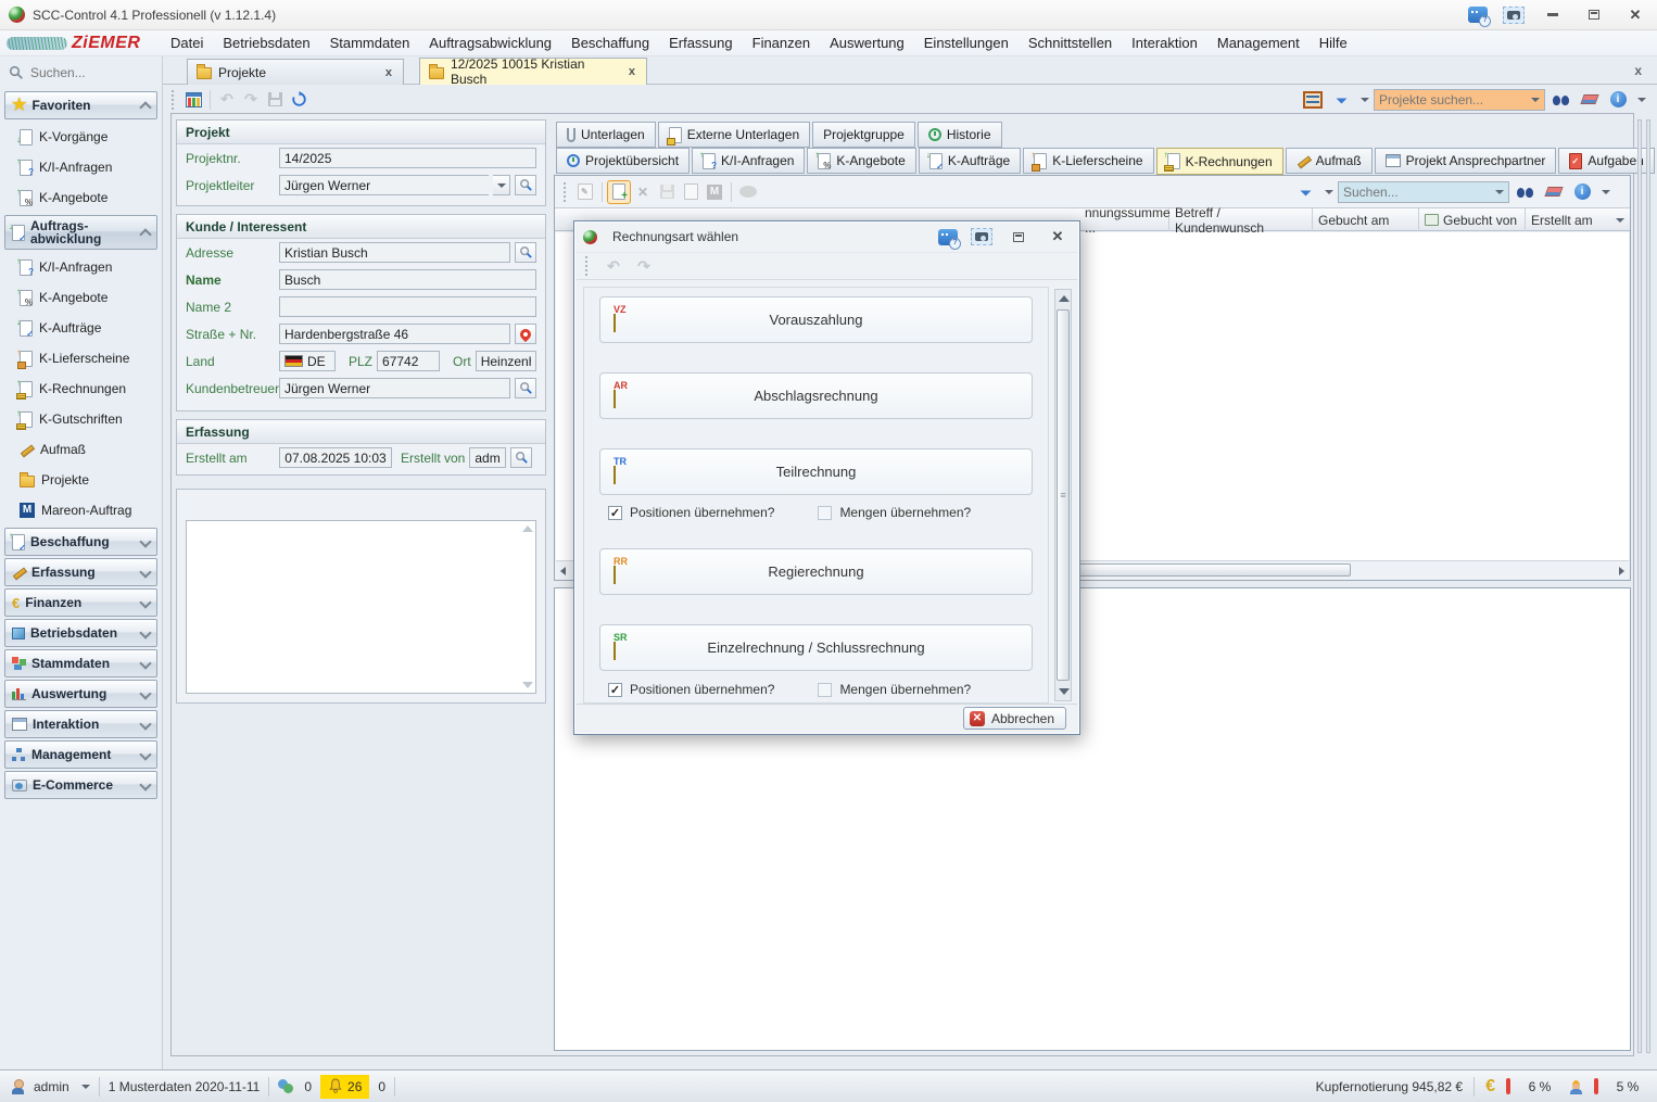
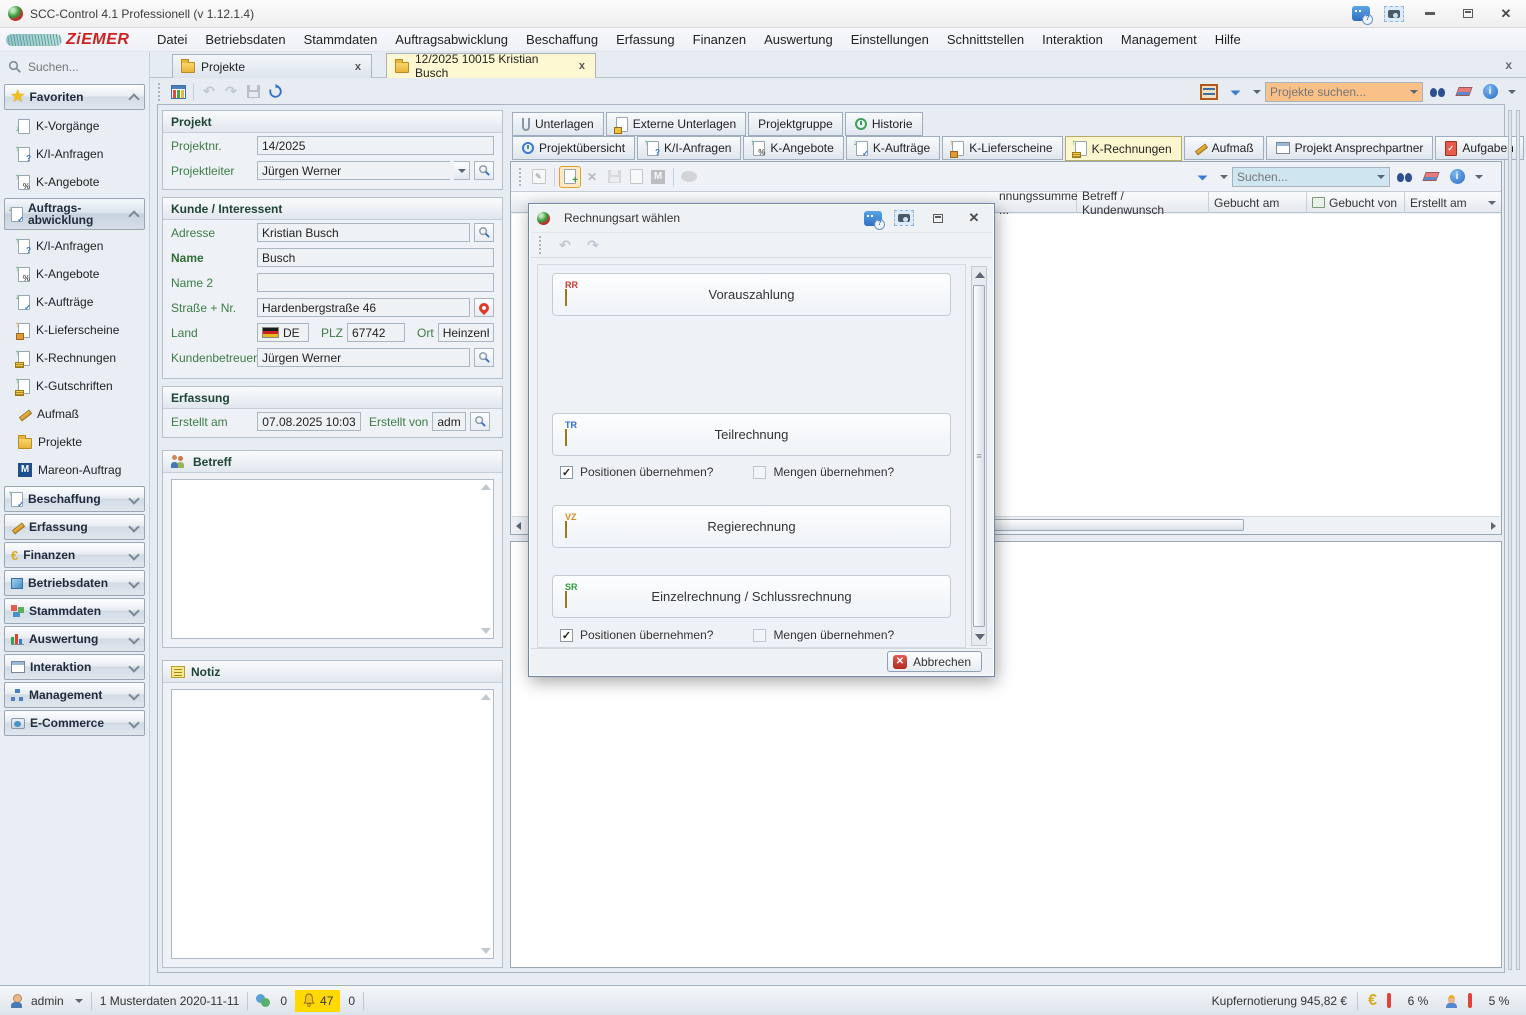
  SCC-Control 4.1 Professionell (v 1.12.1.4)
  ✕
  Datei
  Betriebsdaten
  Stammdaten
  Auftragsabwicklung
  Beschaffung
  Erfassung
  Finanzen
  Auswertung
  Einstellungen
  Schnittstellen
  Interaktion
  Management
  Hilfe
  ZiEMER
  Suchen...
  ★
  Favoriten
  ↓
  K-Vorgänge
  ↑
  ?
  K/I-Anfragen
  ↑
  %
  K-Angebote
  ↓
  ✓
  Auftrags-
  abwicklung
  ↑
  ?
  K/I-Anfragen
  ↑
  %
  K-Angebote
  ↓
  ✓
  K-Aufträge
  ↑
  K-Lieferscheine
  ↑
  K-Rechnungen
  ↑
  K-Gutschriften
  Aufmaß
  Projekte
  M
  Mareon-Auftrag
  ↑
  ✓
  Beschaffung
  Erfassung
  €
  Finanzen
  Betriebsdaten
  Stammdaten
  Auswertung
  Interaktion
  Management
  E-Commerce
  Projekte
  x
  12/2025 10015 Kristian Busch
  x
  x
  ↶
  ↷
  Projekte suchen...
  i
  Projekt
  Projektnr.
  14/2025
  Projektleiter
  Jürgen Werner
  Kunde / Interessent
  Adresse
  Kristian Busch
  Name
  Busch
  Name 2
  Straße + Nr.
  Hardenbergstraße 46
  Land
  DE
  PLZ
  67742
  Ort
  Heinzen
  Kundenbetreuer
  Jürgen Werner
  Erfassung
  Erstellt am
  07.08.2025 10:03
  Erstellt von
  adm
+ Betreff
+ Notiz
  Unterlagen
  Externe Unterlagen
  Projektgruppe
  Historie
  Projektübersicht
  ↑
  ?
  K/I-Anfragen
  ↑
  %
  K-Angebote
  ↓
  ✓
  K-Aufträge
  ↑
  K-Lieferscheine
  ↑
  K-Rechnungen
  Aufmaß
  Projekt Ansprechpartner
  ✓
  Aufgabe
  ✎
  +
  ✕
  M
  Suchen...
  i
  nnungssumme ...
  Betreff / Kundenwunsch
  Gebucht am
  Gebucht von
  Erstellt am
  Rechnungsart wählen
  ✕
  ↶
  ↷
- VZ
+ RR
  Vorauszahlung
- AR
- Abschlagsrechnung
  TR
  Teilrechnung
  ✓
  Positionen übernehmen?
  Mengen übernehmen?
- RR
+ VZ
  Regierechnung
  SR
  Einzelrechnung / Schlussrechnung
  ✓
  Positionen übernehmen?
  Mengen übernehmen?
  ≡
  ✕
  Abbrechen
  admin
  1 Musterdaten 2020-11-11
  0
- 26
+ 47
  0
  Kupfernotierung 945,82 €
  €
  6 %
  5 %
